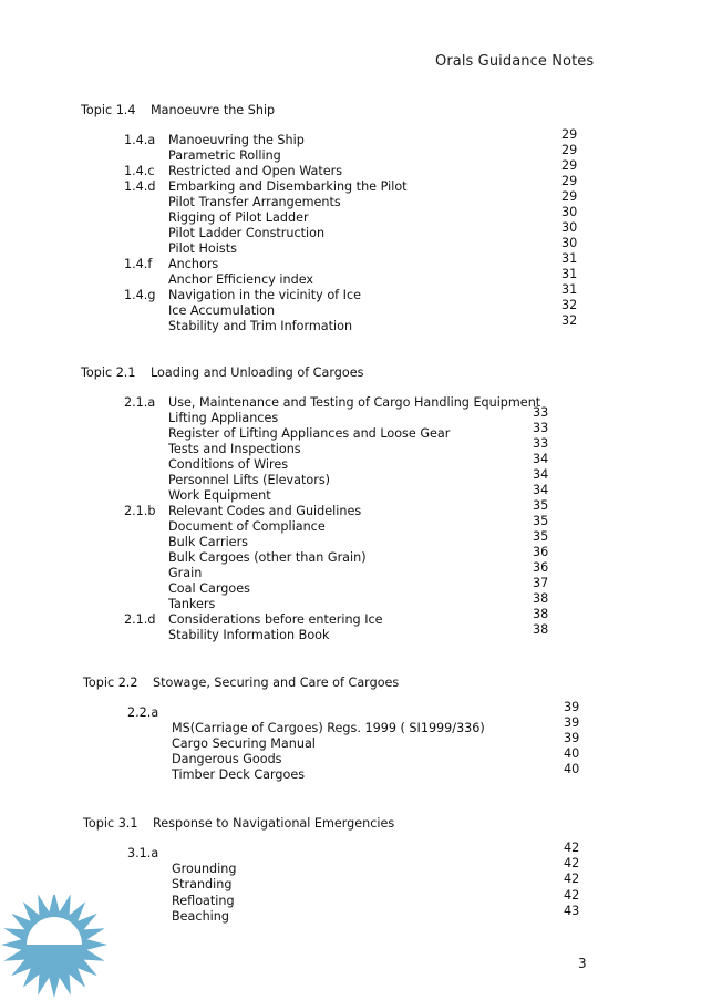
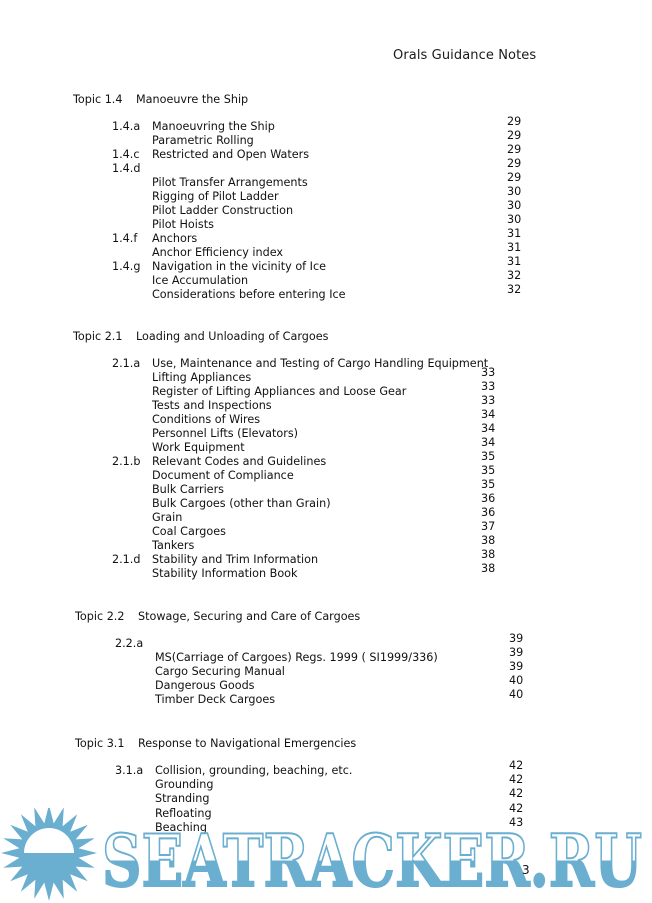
  Orals Guidance Notes
  Topic 1.4 Manoeuvre the Ship
  1.4.a
  Manoeuvring the Ship
  29
  Parametric Rolling
  29
  1.4.c
  Restricted and Open Waters
  29
  1.4.d
- Embarking and Disembarking the Pilot
  29
  Pilot Transfer Arrangements
  29
  Rigging of Pilot Ladder
  30
  Pilot Ladder Construction
  30
  Pilot Hoists
  30
  1.4.f
  Anchors
  31
  Anchor Efficiency index
  31
  1.4.g
  Navigation in the vicinity of Ice
  31
  Ice Accumulation
  32
- Stability and Trim Information
+ Considerations before entering Ice
  32
  Topic 2.1 Loading and Unloading of Cargoes
  2.1.a
  Use, Maintenance and Testing of Cargo Handling Equipment
  Lifting Appliances
  33
  Register of Lifting Appliances and Loose Gear
  33
  Tests and Inspections
  33
  Conditions of Wires
  34
  Personnel Lifts (Elevators)
  34
  Work Equipment
  34
  2.1.b
  Relevant Codes and Guidelines
  35
  Document of Compliance
  35
  Bulk Carriers
  35
  Bulk Cargoes (other than Grain)
  36
  Grain
  36
  Coal Cargoes
  37
  Tankers
  38
  2.1.d
- Considerations before entering Ice
+ Stability and Trim Information
  38
  Stability Information Book
  38
  Topic 2.2 Stowage, Securing and Care of Cargoes
  2.2.a
  39
  MS(Carriage of Cargoes) Regs. 1999 ( SI1999/336)
  39
  Cargo Securing Manual
  39
  Dangerous Goods
  40
  Timber Deck Cargoes
  40
  Topic 3.1 Response to Navigational Emergencies
  3.1.a
+ Collision, grounding, beaching, etc.
  42
  Grounding
  42
  Stranding
  42
  Refloating
  42
  Beaching
  43
  3
+ SEATRACKER.RU
